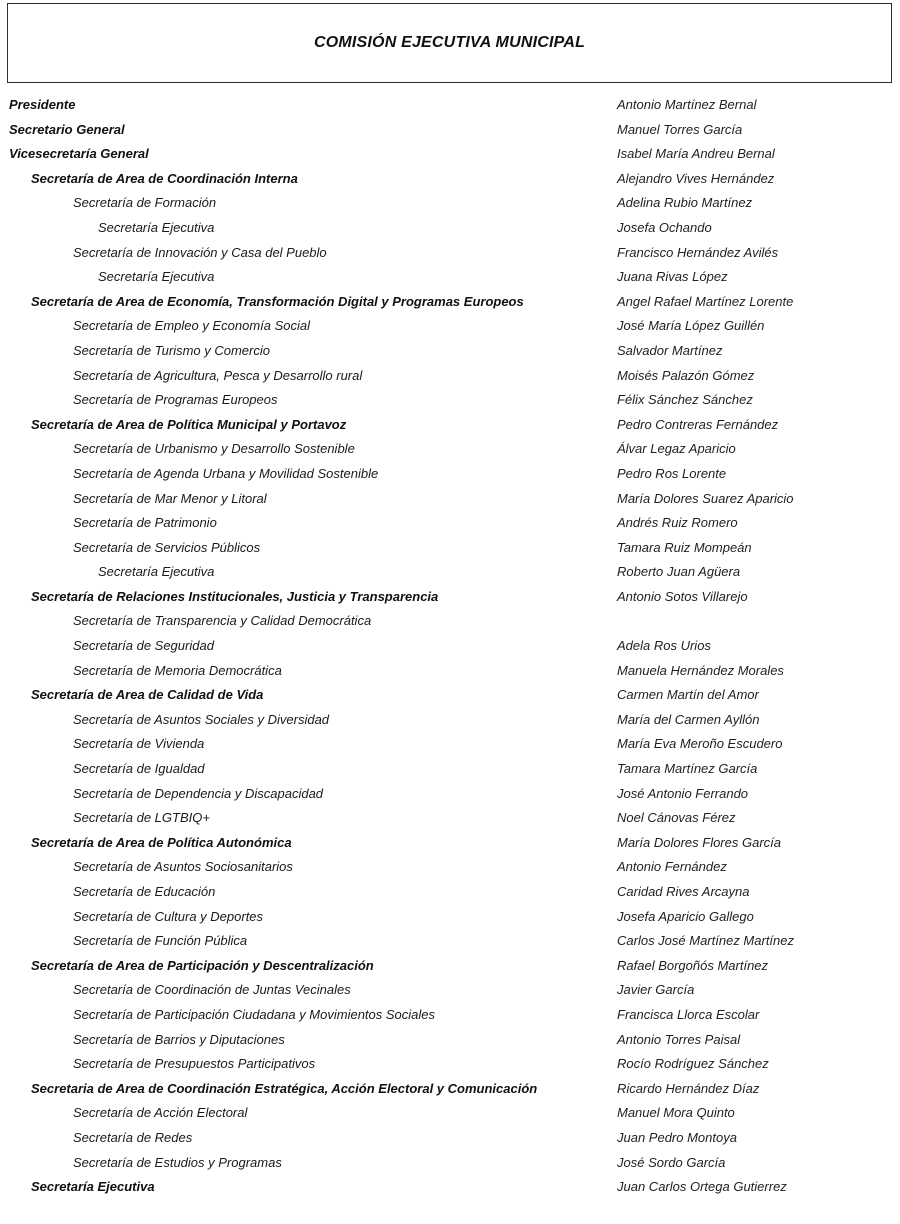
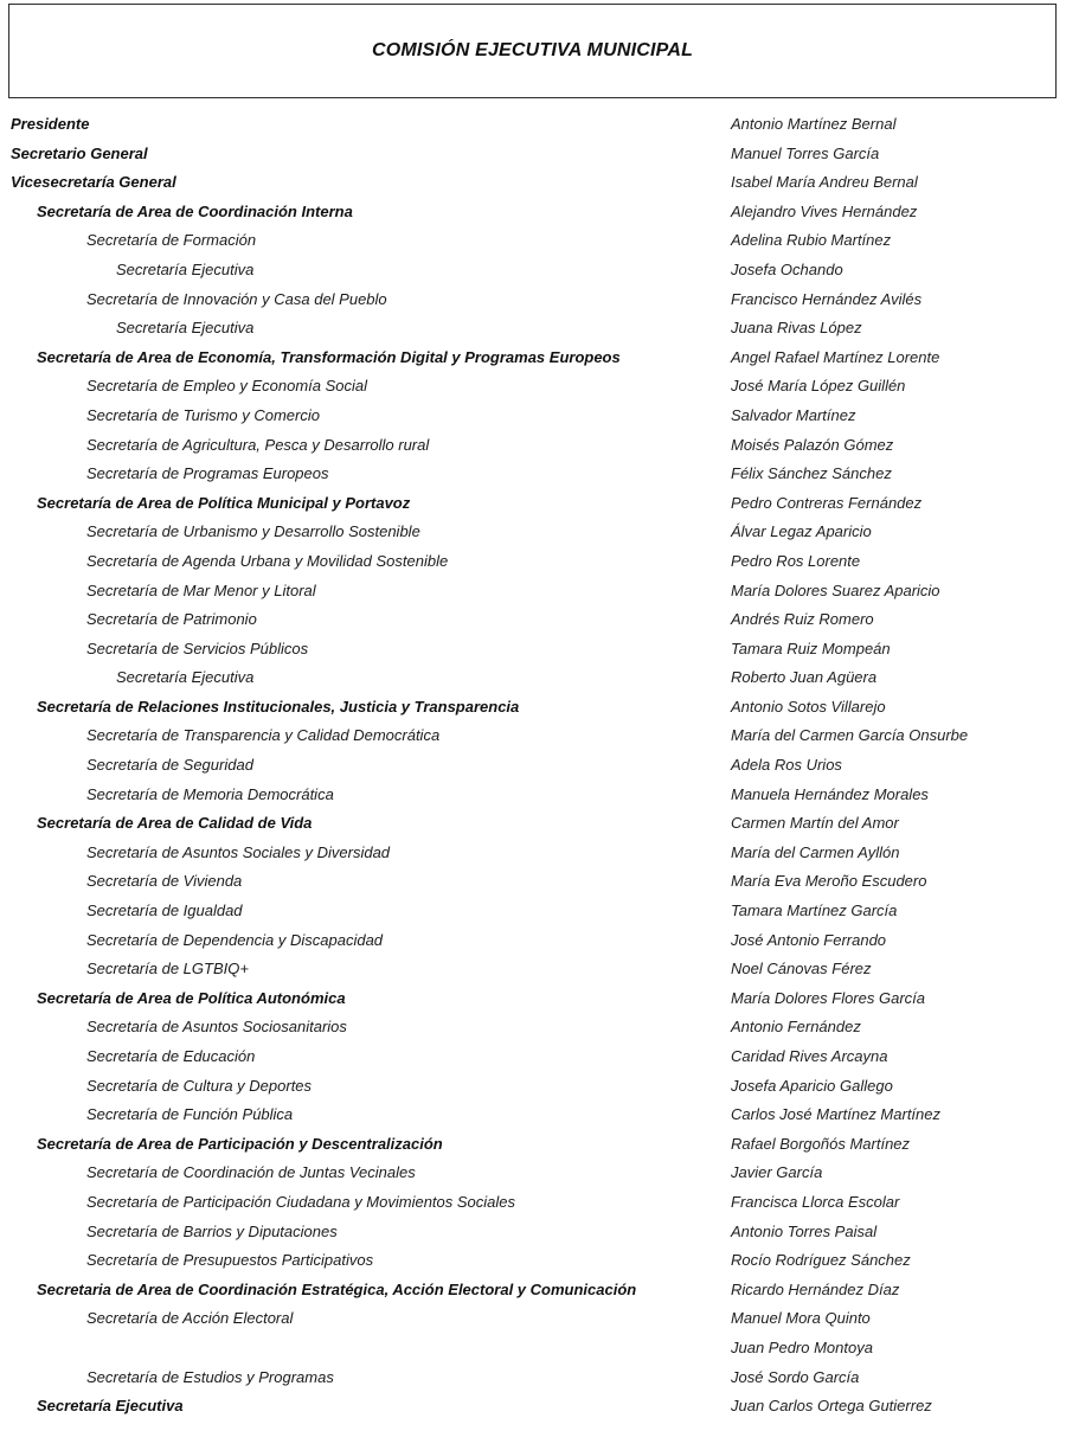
  COMISIÓN EJECUTIVA MUNICIPAL
  Presidente
  Antonio Martínez Bernal
  Secretario General
  Manuel Torres García
  Vicesecretaría General
  Isabel María Andreu Bernal
  Secretaría de Area de Coordinación Interna
  Alejandro Vives Hernández
  Secretaría de Formación
  Adelina Rubio Martínez
  Secretaría Ejecutiva
  Josefa Ochando
  Secretaría de Innovación y Casa del Pueblo
  Francisco Hernández Avilés
  Secretaría Ejecutiva
  Juana Rivas López
  Secretaría de Area de Economía, Transformación Digital y Programas Europeos
  Angel Rafael Martínez Lorente
  Secretaría de Empleo y Economía Social
  José María López Guillén
  Secretaría de Turismo y Comercio
  Salvador Martínez
  Secretaría de Agricultura, Pesca y Desarrollo rural
  Moisés Palazón Gómez
  Secretaría de Programas Europeos
  Félix Sánchez Sánchez
  Secretaría de Area de Política Municipal y Portavoz
  Pedro Contreras Fernández
  Secretaría de Urbanismo y Desarrollo Sostenible
  Álvar Legaz Aparicio
  Secretaría de Agenda Urbana y Movilidad Sostenible
  Pedro Ros Lorente
  Secretaría de Mar Menor y Litoral
  María Dolores Suarez Aparicio
  Secretaría de Patrimonio
  Andrés Ruiz Romero
  Secretaría de Servicios Públicos
  Tamara Ruiz Mompeán
  Secretaría Ejecutiva
  Roberto Juan Agüera
  Secretaría de Relaciones Institucionales, Justicia y Transparencia
  Antonio Sotos Villarejo
  Secretaría de Transparencia y Calidad Democrática
+ María del Carmen García Onsurbe
  Secretaría de Seguridad
  Adela Ros Urios
  Secretaría de Memoria Democrática
  Manuela Hernández Morales
  Secretaría de Area de Calidad de Vida
  Carmen Martín del Amor
  Secretaría de Asuntos Sociales y Diversidad
  María del Carmen Ayllón
  Secretaría de Vivienda
  María Eva Meroño Escudero
  Secretaría de Igualdad
  Tamara Martínez García
  Secretaría de Dependencia y Discapacidad
  José Antonio Ferrando
  Secretaría de LGTBIQ+
  Noel Cánovas Férez
  Secretaría de Area de Política Autonómica
  María Dolores Flores García
  Secretaría de Asuntos Sociosanitarios
  Antonio Fernández
  Secretaría de Educación
  Caridad Rives Arcayna
  Secretaría de Cultura y Deportes
  Josefa Aparicio Gallego
  Secretaría de Función Pública
  Carlos José Martínez Martínez
  Secretaría de Area de Participación y Descentralización
  Rafael Borgoñós Martínez
  Secretaría de Coordinación de Juntas Vecinales
  Javier García
  Secretaría de Participación Ciudadana y Movimientos Sociales
  Francisca Llorca Escolar
  Secretaría de Barrios y Diputaciones
  Antonio Torres Paisal
  Secretaría de Presupuestos Participativos
  Rocío Rodríguez Sánchez
  Secretaria de Area de Coordinación Estratégica, Acción Electoral y Comunicación
  Ricardo Hernández Díaz
  Secretaría de Acción Electoral
  Manuel Mora Quinto
- Secretaría de Redes
  Juan Pedro Montoya
  Secretaría de Estudios y Programas
  José Sordo García
  Secretaría Ejecutiva
  Juan Carlos Ortega Gutierrez
